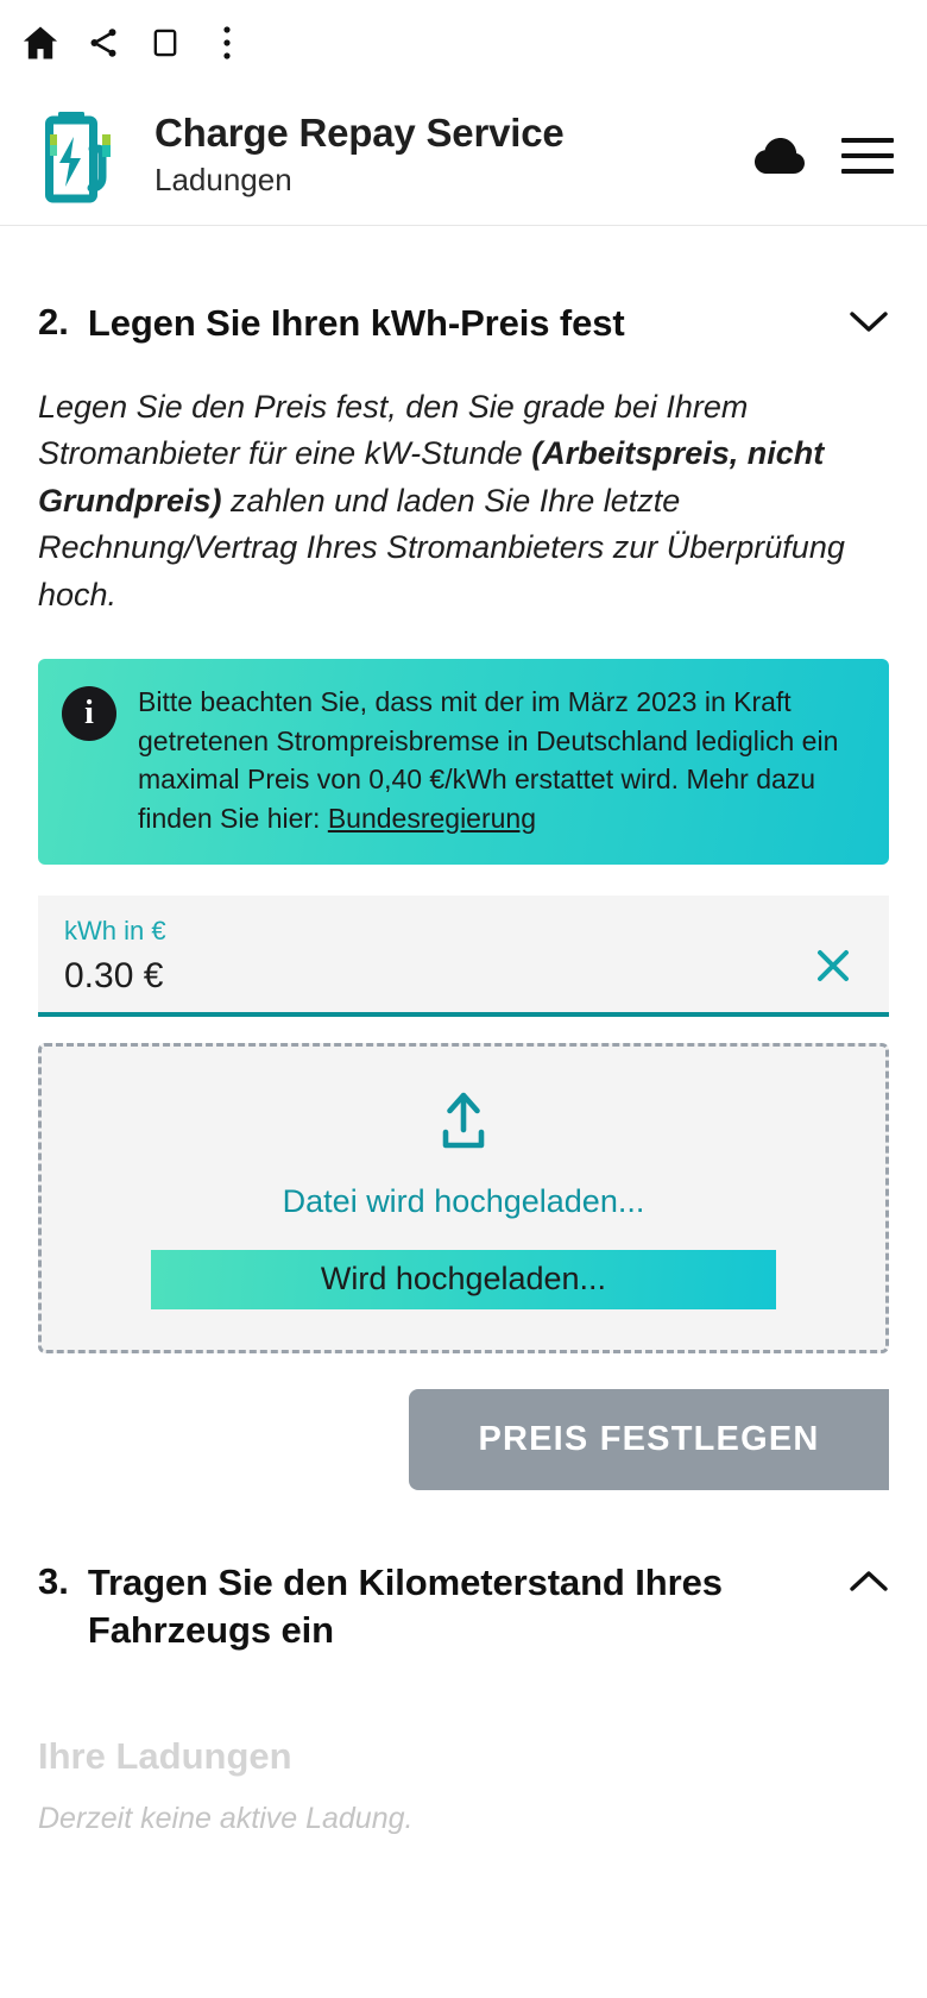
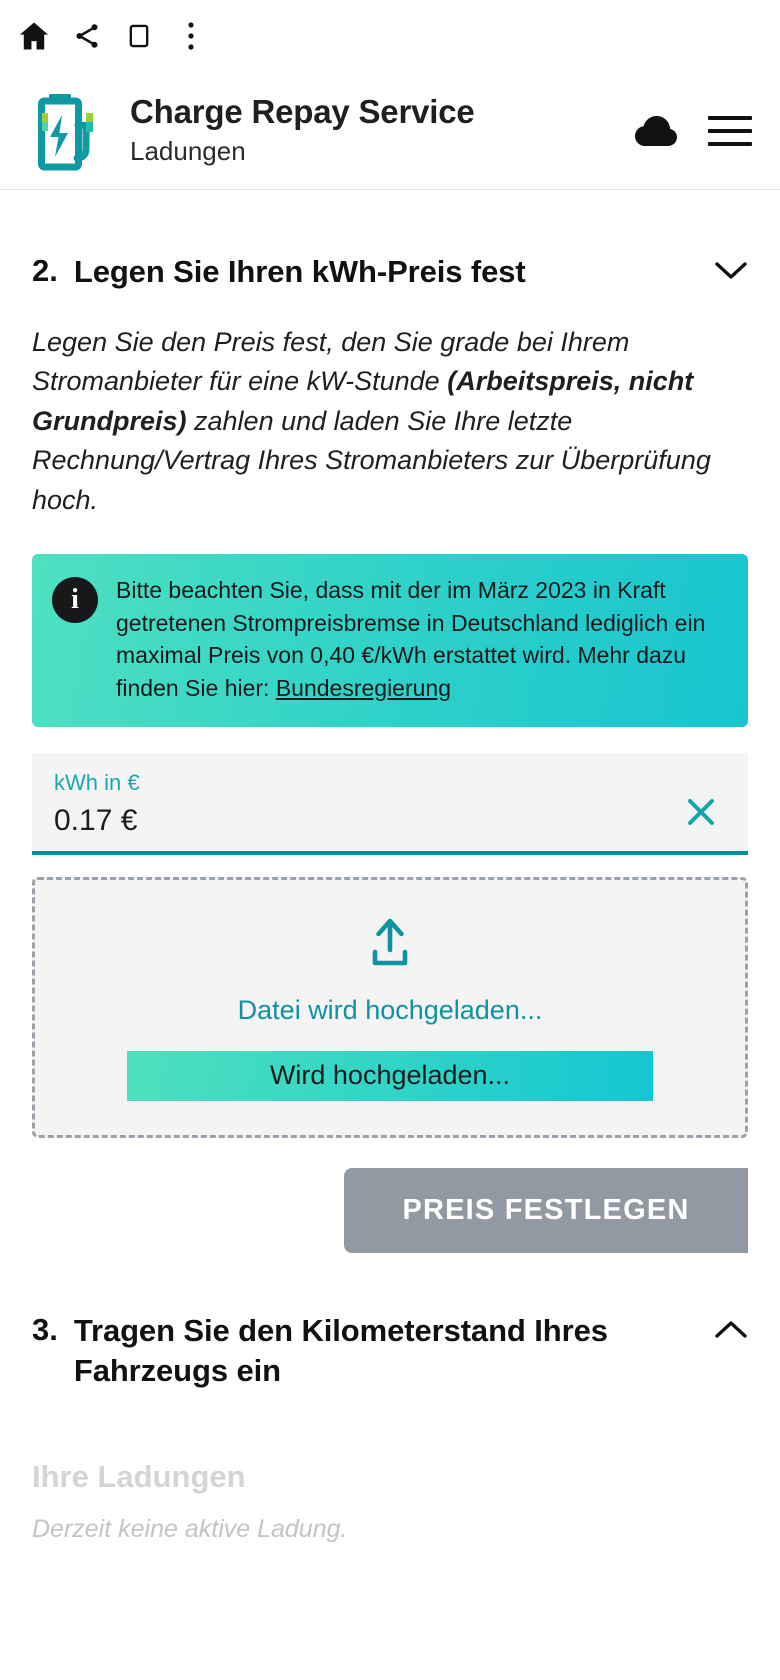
  Charge Repay Service
  Ladungen
  2.
  Legen Sie Ihren kWh-Preis fest
  Legen Sie den Preis fest, den Sie grade bei Ihrem Stromanbieter für eine kW-Stunde (Arbeitspreis, nicht Grundpreis) zahlen und laden Sie Ihre letzte Rechnung/Vertrag Ihres Stromanbieters zur Überprüfung hoch.
  i
  Bitte beachten Sie, dass mit der im März 2023 in Kraft getretenen Strompreisbremse in Deutschland lediglich ein maximal Preis von 0,40 €/kWh erstattet wird. Mehr dazu finden Sie hier: Bundesregierung
  kWh in €
- 0.30 €
+ 0.17 €
  Datei wird hochgeladen...
  Wird hochgeladen...
  PREIS FESTLEGEN
  3.
  Tragen Sie den Kilometerstand Ihres Fahrzeugs ein
  Ihre Ladungen
  Derzeit keine aktive Ladung.
